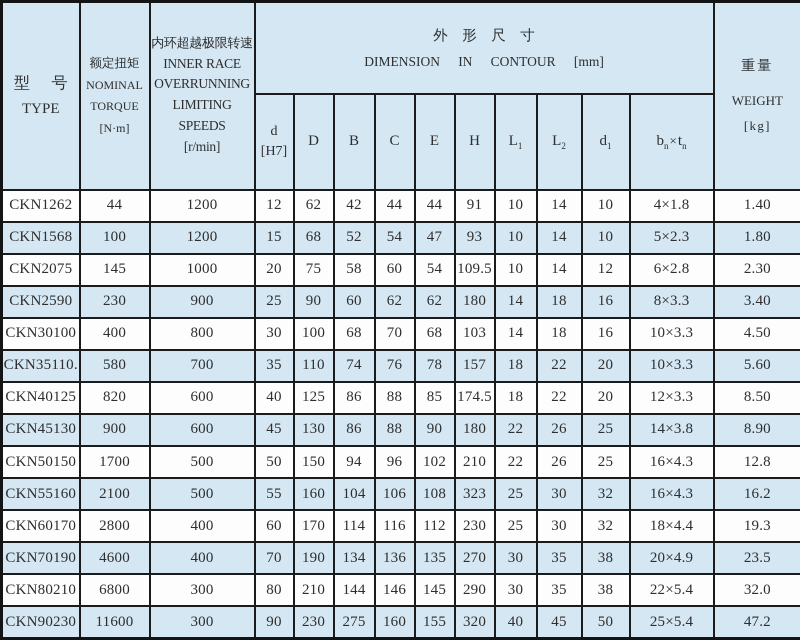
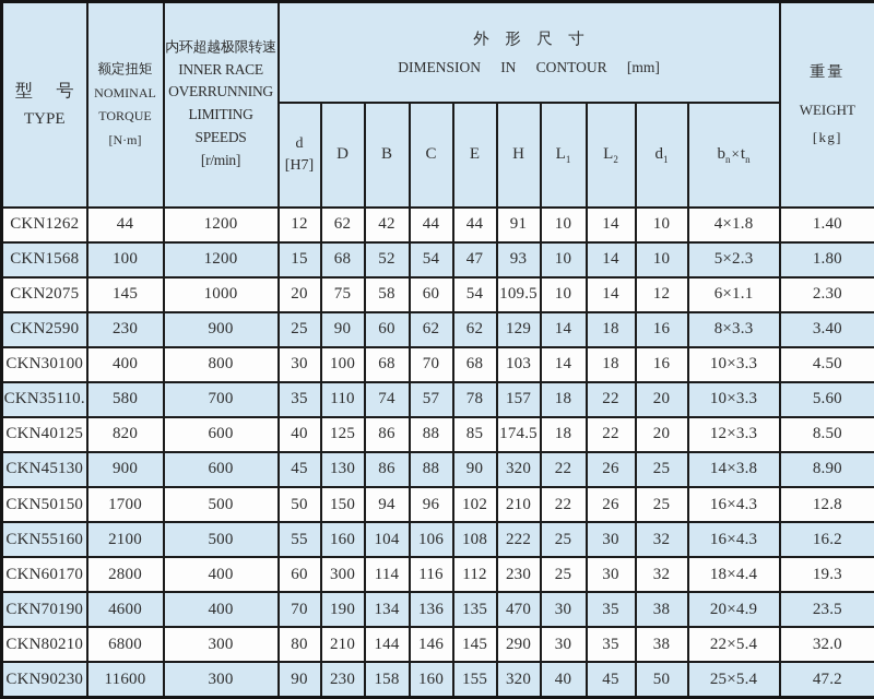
  型 号 TYPE	额定扭矩 NOMINAL TORQUE [N·m]	内环超越极限转速 INNER RACE OVERRUNNING LIMITING SPEEDS [r/min]	外形尺寸 DIMENSION IN CONTOUR [mm]	重量 WEIGHT [kg]
  d [H7]	D	B	C	E	H	L1	L2	d1	bn×tn
  CKN1262	44	1200	12	62	42	44	44	91	10	14	10	4×1.8	1.40
  CKN1568	100	1200	15	68	52	54	47	93	10	14	10	5×2.3	1.80
- CKN2075	145	1000	20	75	58	60	54	109.5	10	14	12	6×2.8	2.30
+ CKN2075	145	1000	20	75	58	60	54	109.5	10	14	12	6×1.1	2.30
- CKN2590	230	900	25	90	60	62	62	180	14	18	16	8×3.3	3.40
+ CKN2590	230	900	25	90	60	62	62	129	14	18	16	8×3.3	3.40
  CKN30100	400	800	30	100	68	70	68	103	14	18	16	10×3.3	4.50
- CKN35110.	580	700	35	110	74	76	78	157	18	22	20	10×3.3	5.60
+ CKN35110.	580	700	35	110	74	57	78	157	18	22	20	10×3.3	5.60
  CKN40125	820	600	40	125	86	88	85	174.5	18	22	20	12×3.3	8.50
- CKN45130	900	600	45	130	86	88	90	180	22	26	25	14×3.8	8.90
+ CKN45130	900	600	45	130	86	88	90	320	22	26	25	14×3.8	8.90
  CKN50150	1700	500	50	150	94	96	102	210	22	26	25	16×4.3	12.8
- CKN55160	2100	500	55	160	104	106	108	323	25	30	32	16×4.3	16.2
+ CKN55160	2100	500	55	160	104	106	108	222	25	30	32	16×4.3	16.2
- CKN60170	2800	400	60	170	114	116	112	230	25	30	32	18×4.4	19.3
+ CKN60170	2800	400	60	300	114	116	112	230	25	30	32	18×4.4	19.3
- CKN70190	4600	400	70	190	134	136	135	270	30	35	38	20×4.9	23.5
+ CKN70190	4600	400	70	190	134	136	135	470	30	35	38	20×4.9	23.5
  CKN80210	6800	300	80	210	144	146	145	290	30	35	38	22×5.4	32.0
- CKN90230	11600	300	90	230	275	160	155	320	40	45	50	25×5.4	47.2
+ CKN90230	11600	300	90	230	158	160	155	320	40	45	50	25×5.4	47.2
